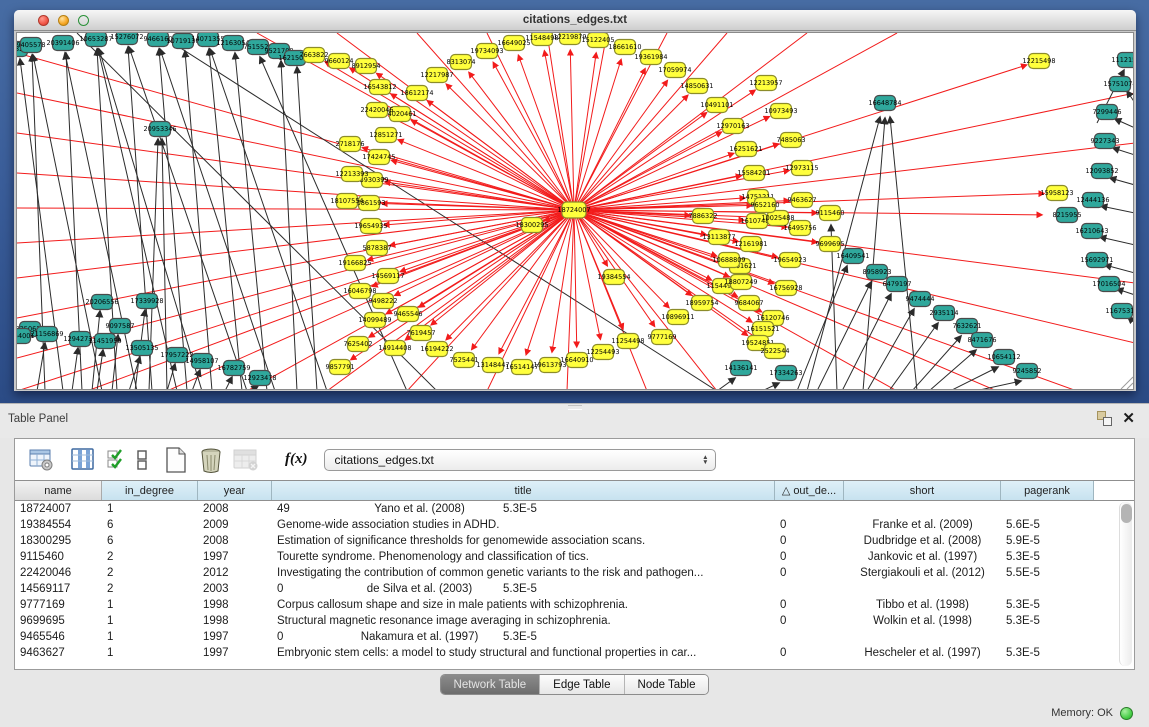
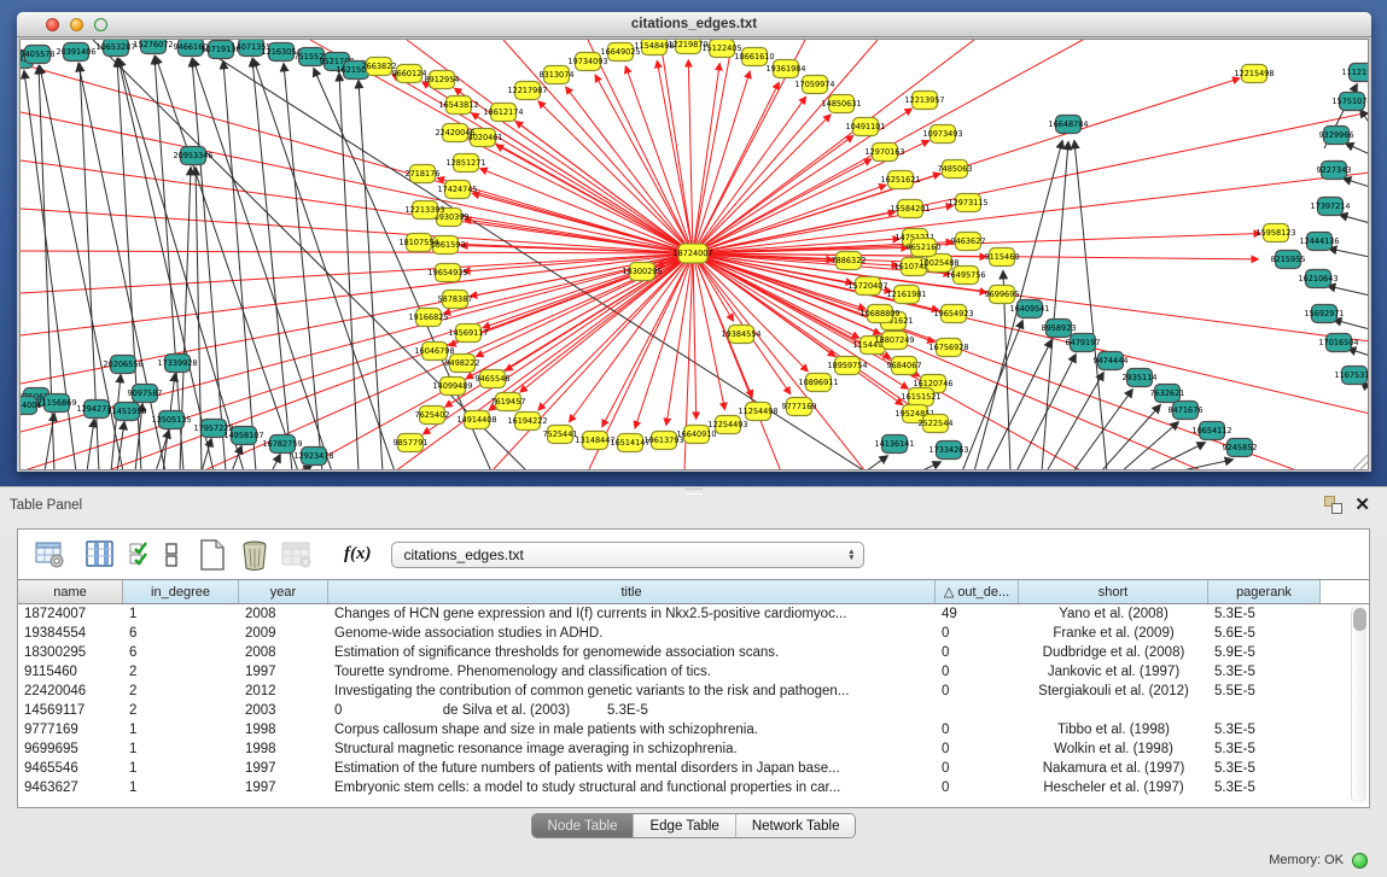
  citations_edges.txt
  9405578
  20391406
  10653287
  15276072
  9466160
  1071913
  1407135
  1216305
  751552
  95217
  162150
  21156869
  1294273
  11451950
  9097587
  20206556
  17339928
  13505135
  17957222
  14958107
  16782759
  12923478
  14136141
  17334263
  16409541
  8958923
  6479197
  9474444
  2935114
  7632621
  8471676
  10654112
  9245852
  1575107
- 7299446
+ 9329966
  9227343
- 12093852
+ 17397214
  12444136
  8215955
  16210643
  15692971
  17016504
  1167531
  16648784
  18612174
  4020461
  12851271
  17424745
  930399
  0861593
  19654935
  5878387
  19166825
  14569117
  16046798
  9498222
  14099489
  9465546
  7625402
  14914408
  9857791
  7619457
  16194222
  7525441
  13148447
  16514147
  19613793
  16640910
  12254493
  11254498
  9777169
  12217987
  8313074
  19734093
  16649025
  11548498
  12219879
  15122405
  18661610
  19361984
  17059974
  14850631
  10491101
  16251621
  15584201
  161074
  12161981
  115449
  18959754
  10896911
  7886322
- 13113877
+ 15720407
  10688809
  18807249
  9684067
  16120746
  16151521
  195248
  2522544
  19384554
  18300295
  10025488
  19654923
  16756928
  16495756
  9115460
  9699695
  12213957
  10973493
  7485063
  12973115
  9463627
  9652160
  7663822
  9660124
  8912954
  16543812
  22420046
  2718176
  12213393
  18107554
  12215498
  15958123
  18724007
  Table Panel
  ✕
  f(x)
  citations_edges.txt
  name
  in_degree
  year
  title
  △
  out_de...
  short
  pagerank
  18724007
  1
  2008
+ Changes of HCN gene expression and I(f) currents in Nkx2.5-positive cardiomyoc...
  49
  Yano et al. (2008)
  5.3E-5
  19384554
  6
  2009
  Genome-wide association studies in ADHD.
  0
  Franke et al. (2009)
  5.6E-5
  18300295
  6
  2008
  Estimation of significance thresholds for genomewide association scans.
  0
  Dudbridge et al. (2008)
  5.9E-5
  9115460
  2
  1997
  Tourette syndrome. Phenomenology and classification of tics.
  0
  Jankovic et al. (1997)
  5.3E-5
  22420046
  2
  2012
  Investigating the contribution of common genetic variants to the risk and pathogen...
  0
  Stergiakouli et al. (2012)
  5.5E-5
  14569117
  2
  2003
  0
  de Silva et al. (2003)
  5.3E-5
  9777169
  1
  1998
  Corpus callosum shape and size in male patients with schizophrenia.
  0
  Tibbo et al. (1998)
  5.3E-5
  9699695
  1
  1998
  Structural magnetic resonance image averaging in schizophrenia.
  0
  Wolkin et al. (1998)
  5.3E-5
  9465546
  1
  1997
+ Estimation of the future numbers of patients with mental disorders in Japan base...
  0
  Nakamura et al. (1997)
  5.3E-5
  9463627
  1
  1997
  Embryonic stem cells: a model to study structural and functional properties in car...
  0
  Hescheler et al. (1997)
  5.3E-5
- Network Table
+ Node Table
  Edge Table
- Node Table
+ Network Table
  Memory: OK
